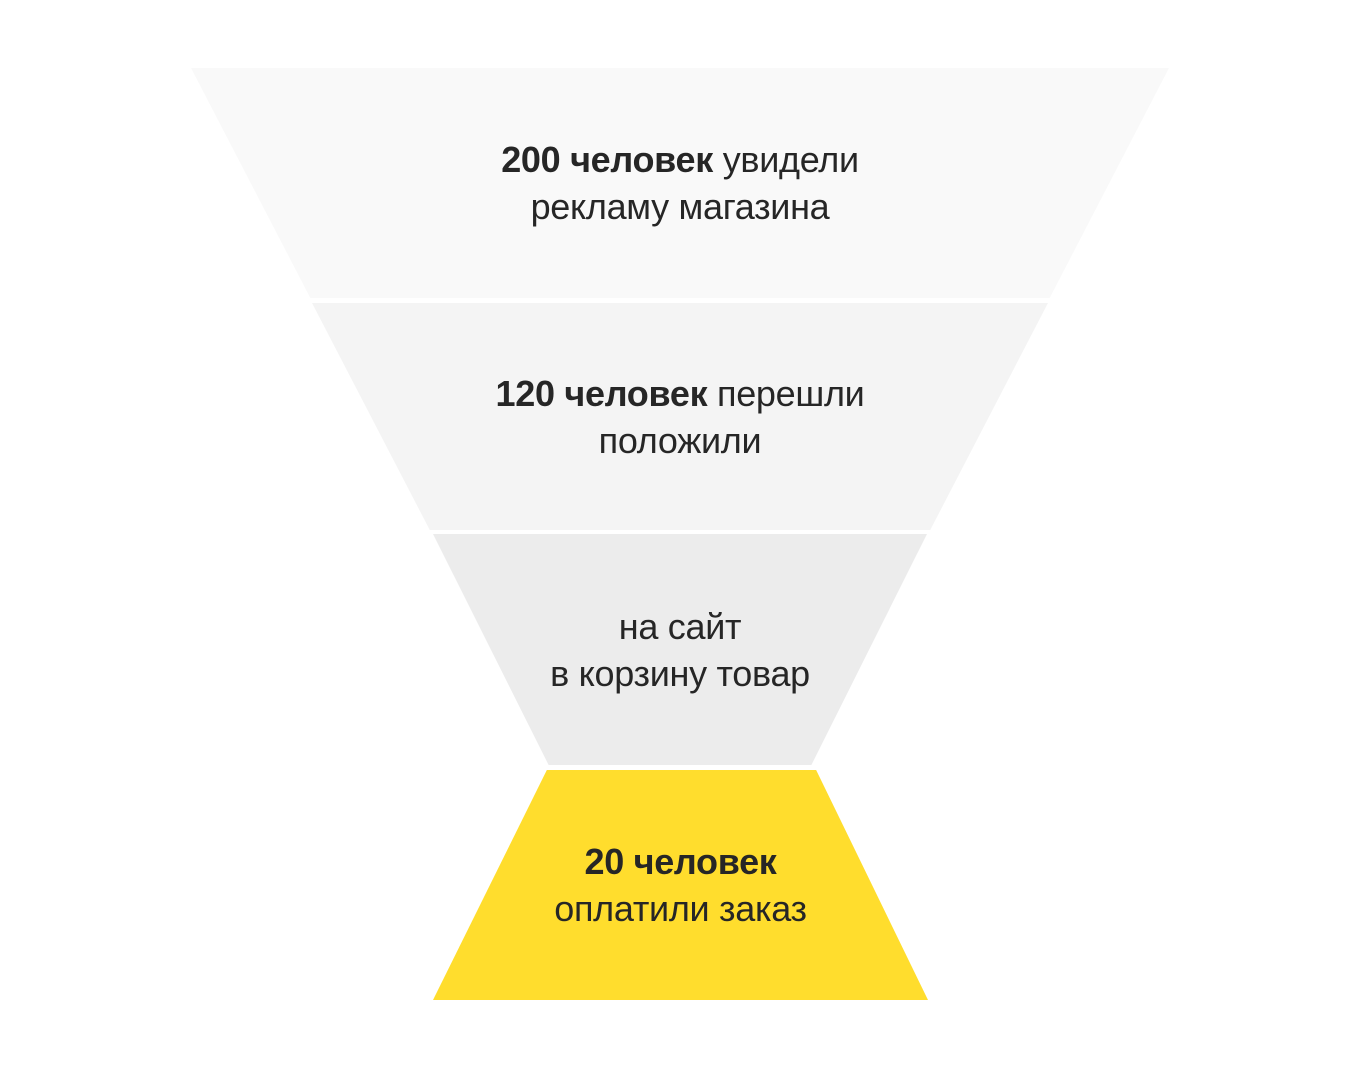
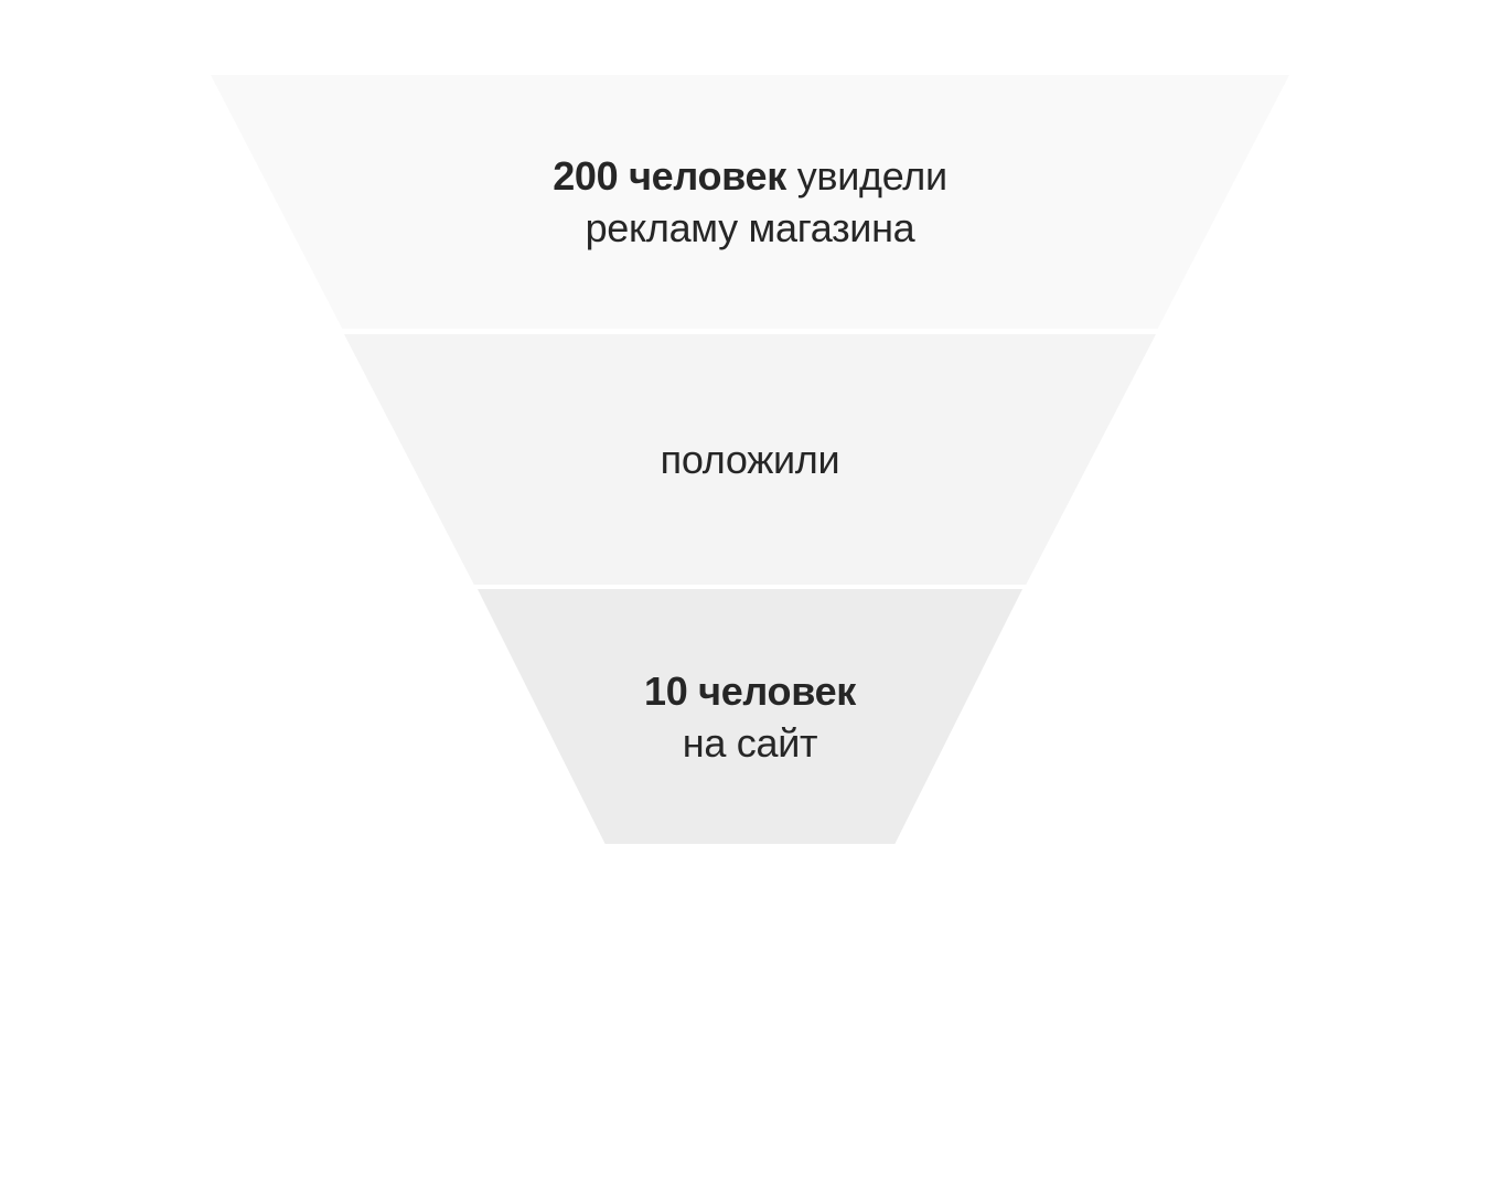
  200 человек увидели
  рекламу магазина
- 120 человек перешли
  положили
+ 10 человек
  на сайт
- в корзину товар
- 20 человек
- оплатили заказ
